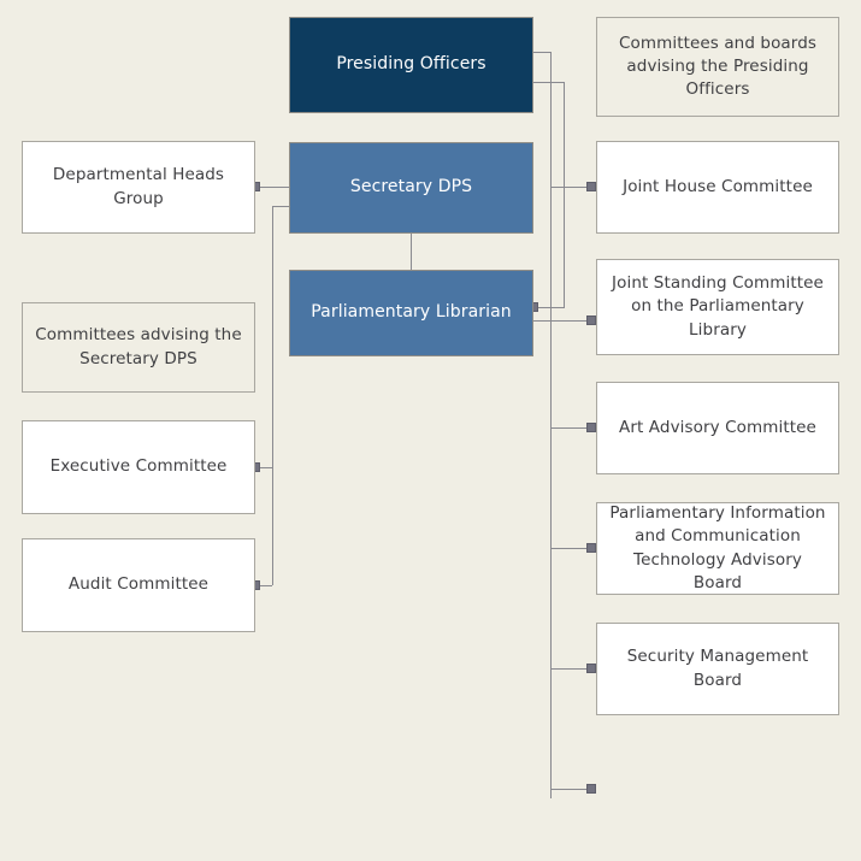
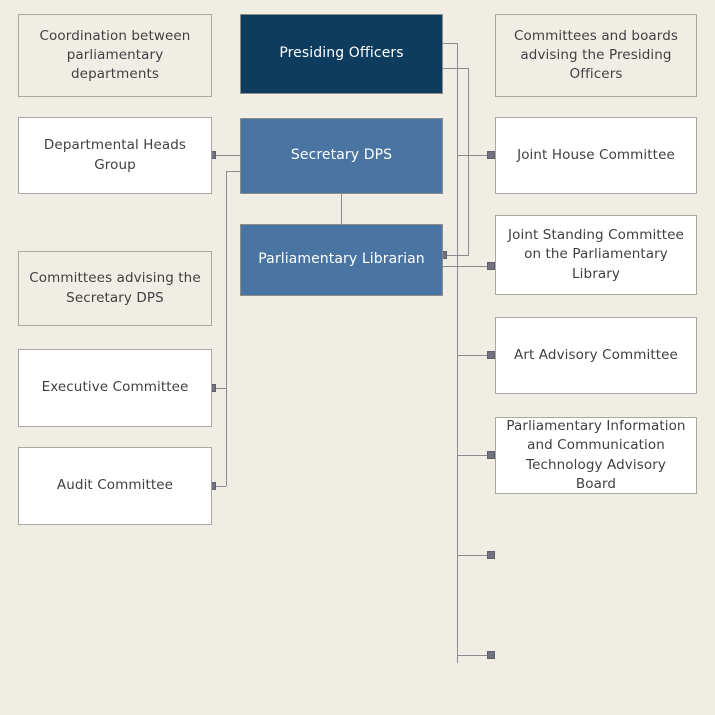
+ Coordination between
+ parliamentary
+ departments
  Departmental Heads
  Group
  Committees advising the
  Secretary DPS
  Executive Committee
  Audit Committee
  Presiding Officers
  Secretary DPS
  Parliamentary Librarian
  Committees and boards
  advising the Presiding
  Officers
  Joint House Committee
  Joint Standing Committee
  on the Parliamentary
  Library
  Art Advisory Committee
  Parliamentary Information
  and Communication
  Technology Advisory Board
- Security Management
- Board
